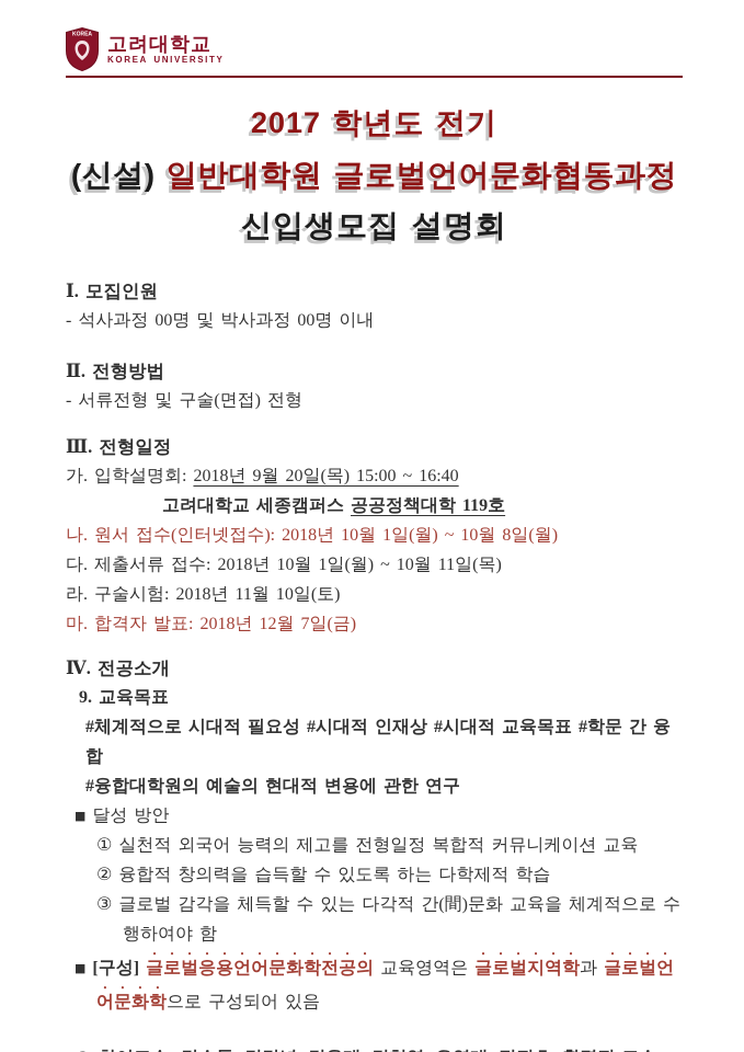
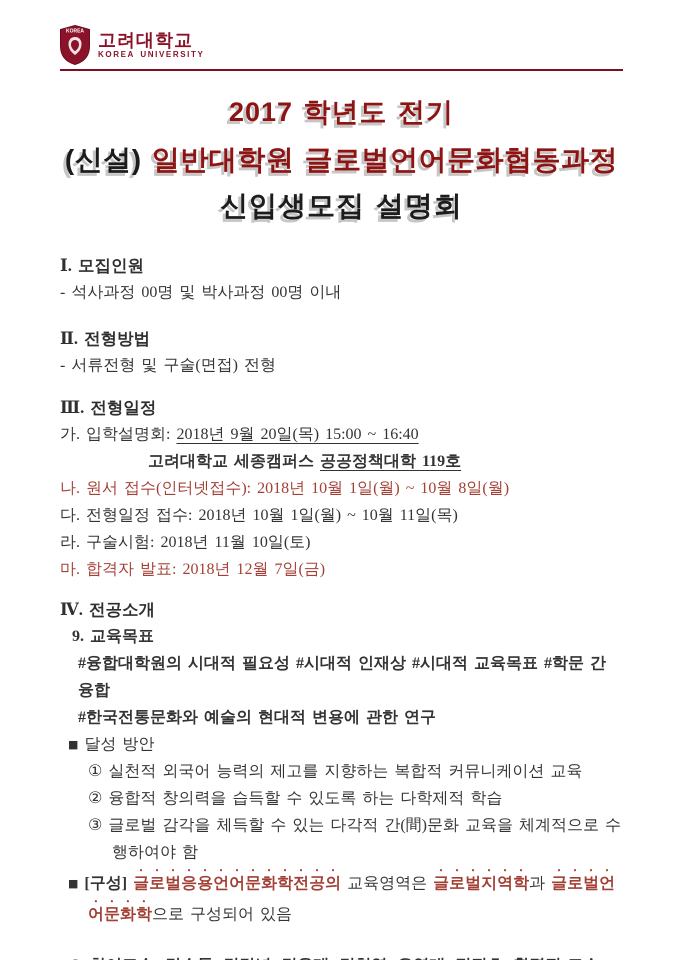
  고려대학교
  KOREA UNIVERSITY
  2017 학년도 전기
  (신설) 일반대학원 글로벌언어문화협동과정
  신입생모집 설명회
  Ⅰ. 모집인원
  - 석사과정 00명 및 박사과정 00명 이내
  Ⅱ. 전형방법
  - 서류전형 및 구술(면접) 전형
  Ⅲ. 전형일정
  가. 입학설명회: 2018년 9월 20일(목) 15:00 ~ 16:40
  고려대학교 세종캠퍼스 공공정책대학 119호
  나. 원서 접수(인터넷접수): 2018년 10월 1일(월) ~ 10월 8일(월)
- 다. 제출서류 접수: 2018년 10월 1일(월) ~ 10월 11일(목)
+ 다. 전형일정 접수: 2018년 10월 1일(월) ~ 10월 11일(목)
  라. 구술시험: 2018년 11월 10일(토)
  마. 합격자 발표: 2018년 12월 7일(금)
  Ⅳ. 전공소개
  9. 교육목표
- #체계적으로 시대적 필요성 #시대적 인재상 #시대적 교육목표 #학문 간 융합
+ #융합대학원의 시대적 필요성 #시대적 인재상 #시대적 교육목표 #학문 간 융합
- #융합대학원의 예술의 현대적 변용에 관한 연구
+ #한국전통문화와 예술의 현대적 변용에 관한 연구
  ■ 달성 방안
- ① 실천적 외국어 능력의 제고를 전형일정 복합적 커뮤니케이션 교육
+ ① 실천적 외국어 능력의 제고를 지향하는 복합적 커뮤니케이션 교육
  ② 융합적 창의력을 습득할 수 있도록 하는 다학제적 학습
  ③ 글로벌 감각을 체득할 수 있는 다각적 간(間)문화 교육을 체계적으로 수행하여야 함
  ■ [구성] 글로벌응용언어문화학전공의 교육영역은 글로벌지역학과 글로벌언어문화학으로 구성되어 있음
